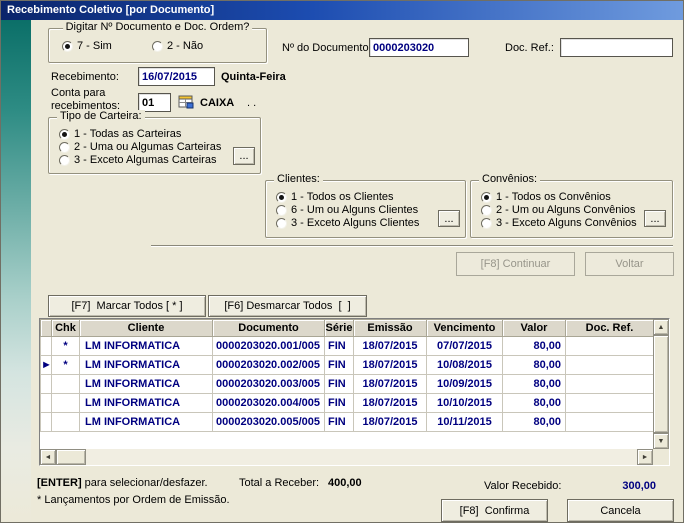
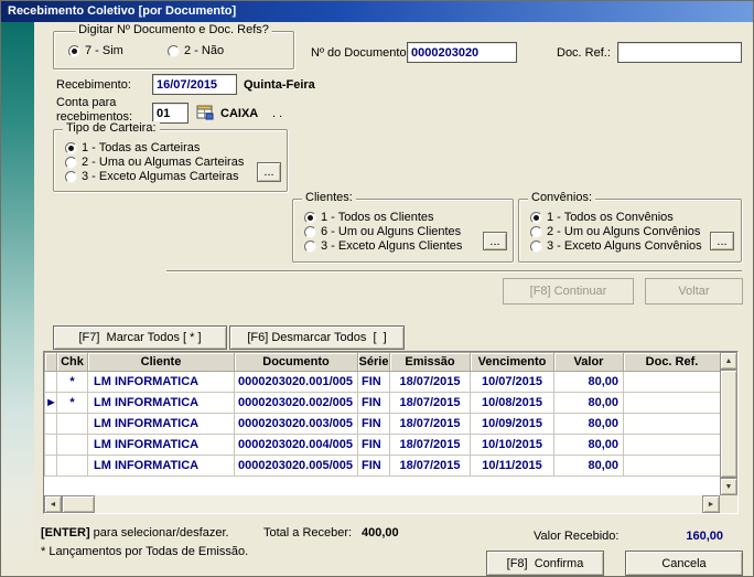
  Recebimento Coletivo [por Documento]
- Digitar Nº Documento e Doc. Ordem?
+ Digitar Nº Documento e Doc. Refs?
  7 - Sim
  2 - Não
  Nº do Documento
  0000203020
  Doc. Ref.:
  Recebimento:
  16/07/2015
  Quinta-Feira
  Conta para
  recebimentos:
  01
  CAIXA
  . .
  Tipo de Carteira:
  1 - Todas as Carteiras
  2 - Uma ou Algumas Carteiras
  3 - Exceto Algumas Carteiras
  ...
  Clientes:
  1 - Todos os Clientes
  6 - Um ou Alguns Clientes
  3 - Exceto Alguns Clientes
  ...
  Convênios:
  1 - Todos os Convênios
  2 - Um ou Alguns Convênios
  3 - Exceto Alguns Convênios
  ...
  [F8] Continuar
  Voltar
  [F7] Marcar Todos [ * ]
  [F6] Desmarcar Todos [ ]
  	Chk	Cliente	Documento	Série	Emissão	Vencimento	Valor	Doc. Ref.
- 	*	LM INFORMATICA	0000203020.001/005	FIN	18/07/2015	07/07/2015	80,00
+ 	*	LM INFORMATICA	0000203020.001/005	FIN	18/07/2015	10/07/2015	80,00
  ►	*	LM INFORMATICA	0000203020.002/005	FIN	18/07/2015	10/08/2015	80,00
  		LM INFORMATICA	0000203020.003/005	FIN	18/07/2015	10/09/2015	80,00
  		LM INFORMATICA	0000203020.004/005	FIN	18/07/2015	10/10/2015	80,00
  		LM INFORMATICA	0000203020.005/005	FIN	18/07/2015	10/11/2015	80,00
  [ENTER] para selecionar/desfazer.
- * Lançamentos por Ordem de Emissão.
+ * Lançamentos por Todas de Emissão.
  Total a Receber:
  400,00
  Valor Recebido:
- 300,00
+ 160,00
  [F8] Confirma
  Cancela
